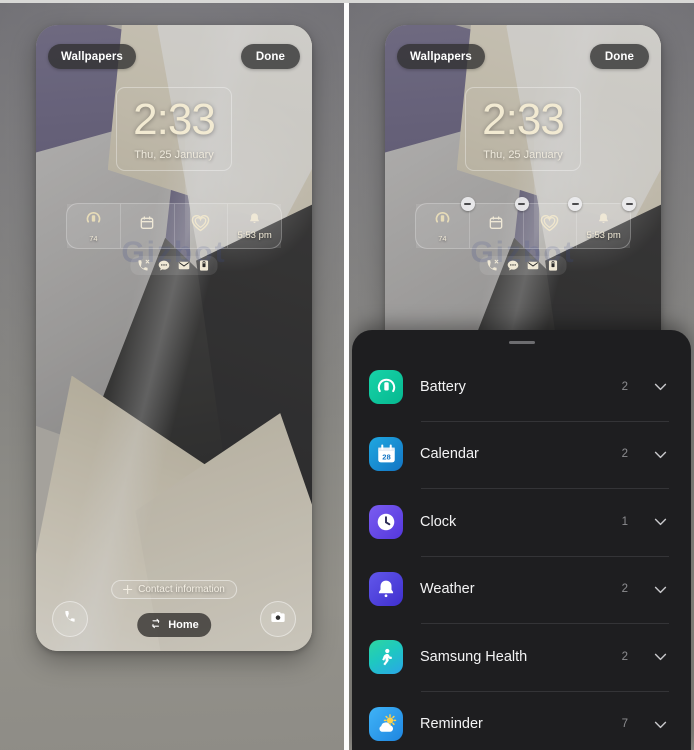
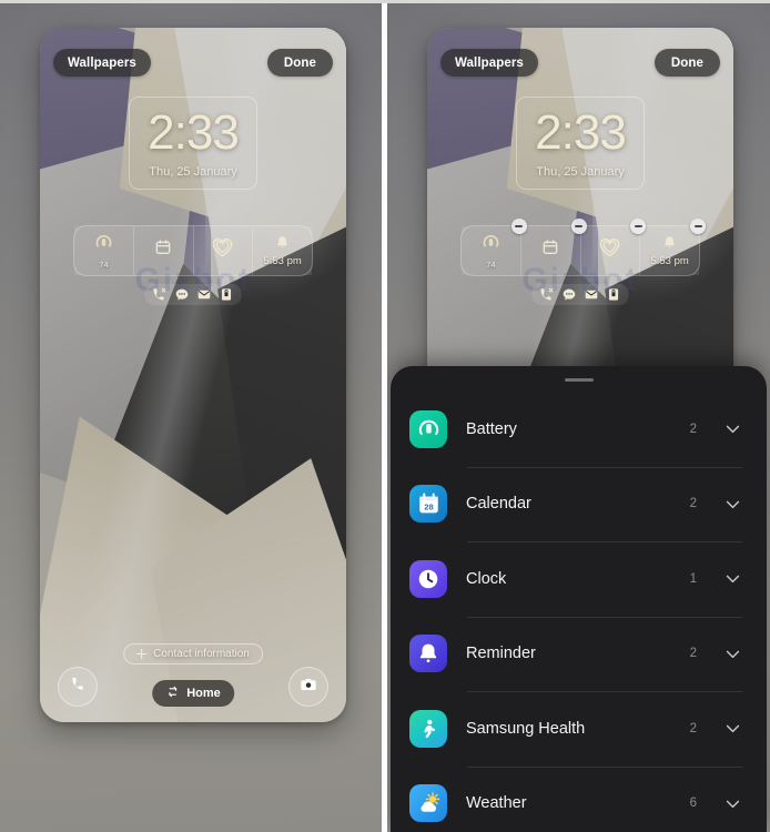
  Gizbot
  Wallpapers
  Done
  2:33
  Thu, 25 January
  74
  5:53 pm
  Contact information
  Home
  Gizbot
  Wallpapers
  Done
  2:33
  Thu, 25 January
  74
  5:53 pm
  Battery
  2
  28
  Calendar
  2
  Clock
  1
- Weather
+ Reminder
  2
  Samsung Health
  2
- Reminder
+ Weather
- 7
+ 6
